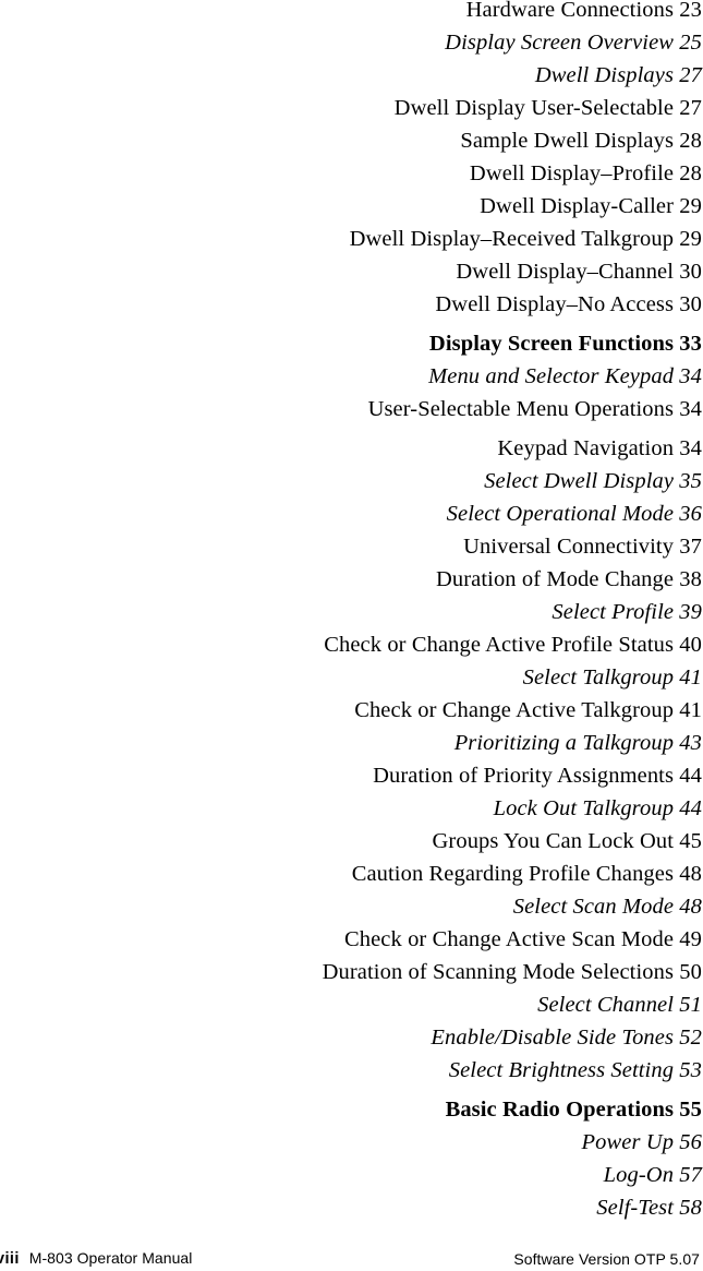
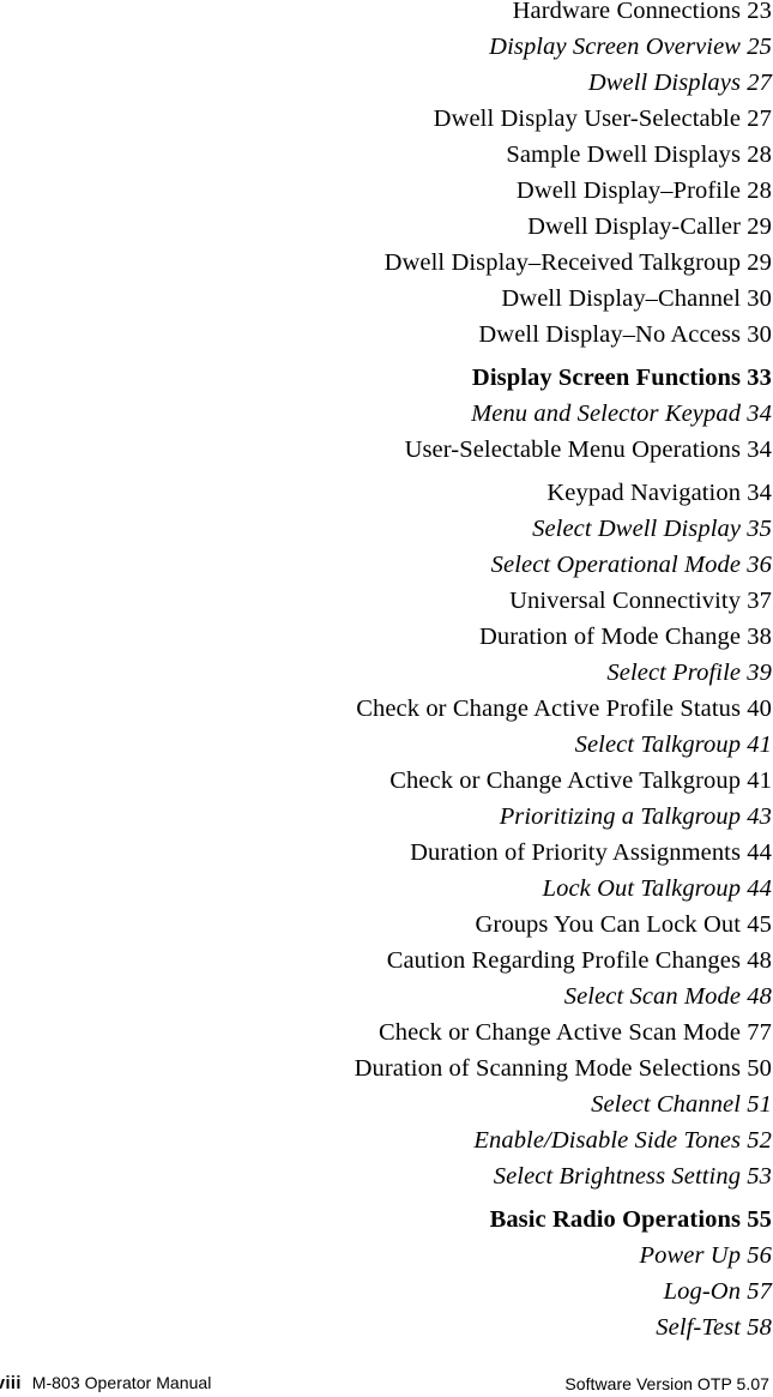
  Hardware Connections 23
  Display Screen Overview 25
  Dwell Displays 27
  Dwell Display User-Selectable 27
  Sample Dwell Displays 28
  Dwell Display–Profile 28
  Dwell Display-Caller 29
  Dwell Display–Received Talkgroup 29
  Dwell Display–Channel 30
  Dwell Display–No Access 30
  Display Screen Functions 33
  Menu and Selector Keypad 34
  User-Selectable Menu Operations 34
  Keypad Navigation 34
  Select Dwell Display 35
  Select Operational Mode 36
  Universal Connectivity 37
  Duration of Mode Change 38
  Select Profile 39
  Check or Change Active Profile Status 40
  Select Talkgroup 41
  Check or Change Active Talkgroup 41
  Prioritizing a Talkgroup 43
  Duration of Priority Assignments 44
  Lock Out Talkgroup 44
  Groups You Can Lock Out 45
  Caution Regarding Profile Changes 48
  Select Scan Mode 48
- Check or Change Active Scan Mode 49
+ Check or Change Active Scan Mode 77
  Duration of Scanning Mode Selections 50
  Select Channel 51
  Enable/Disable Side Tones 52
  Select Brightness Setting 53
  Basic Radio Operations 55
  Power Up 56
  Log-On 57
  Self-Test 58
  viii
  M-803 Operator Manual
  Software Version OTP 5.07
